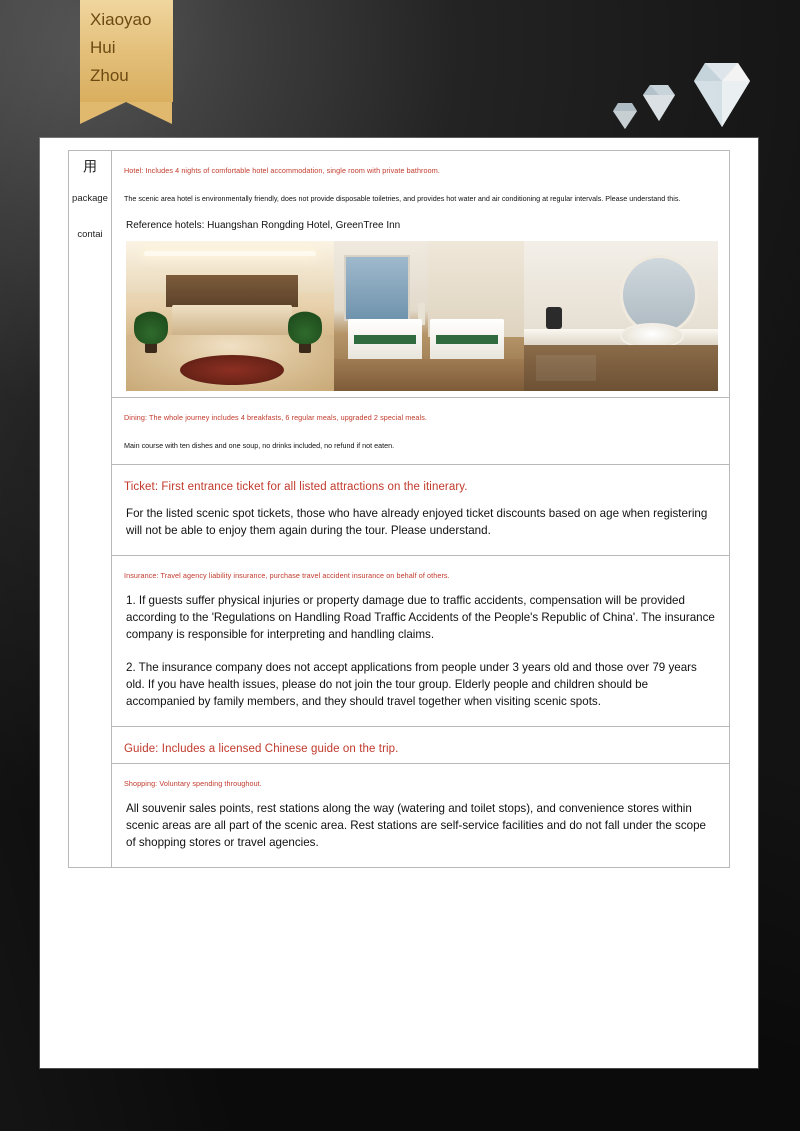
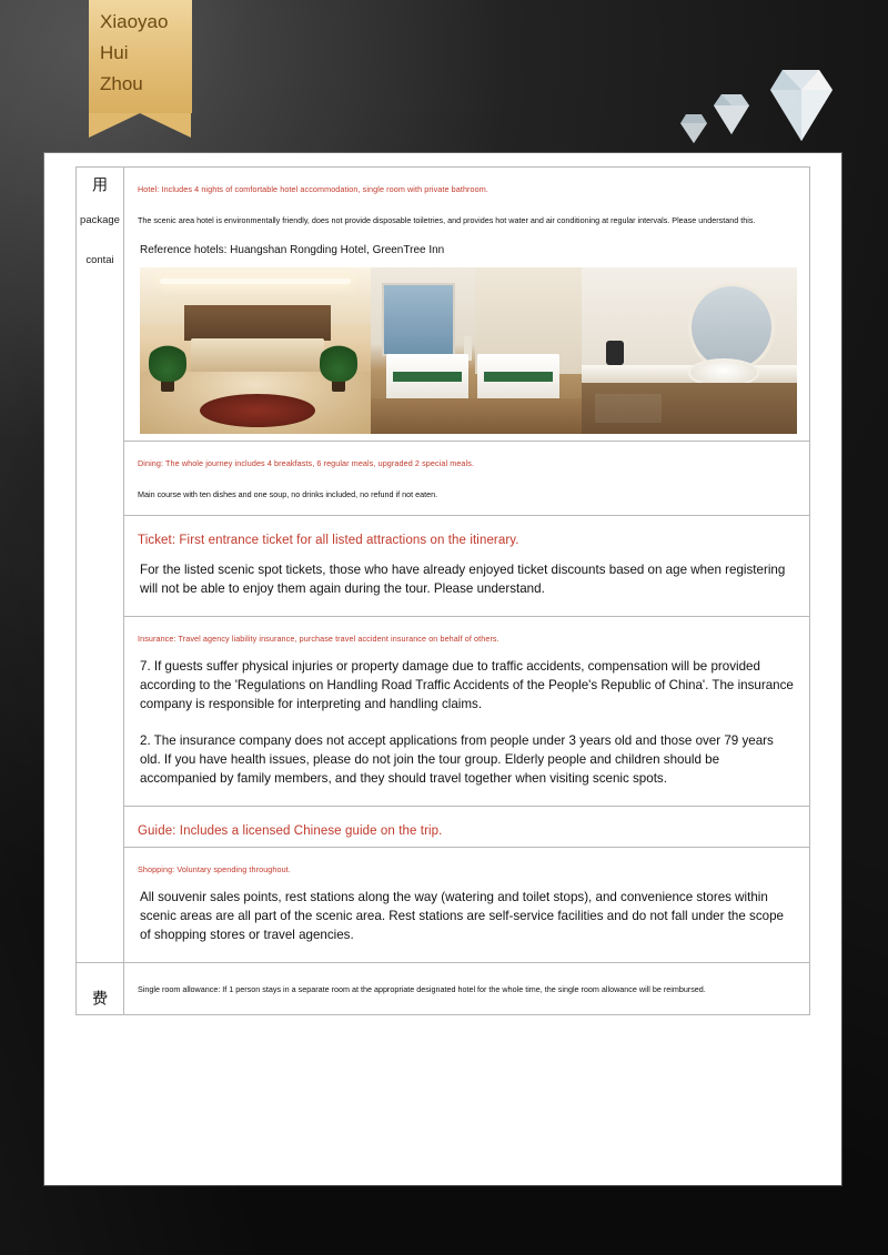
  Xiaoyao
  Hui
  Zhou
- 用 package contai	Hotel: Includes 4 nights of comfortable hotel accommodation, single room with private bathroom. The scenic area hotel is environmentally friendly, does not provide disposable toiletries, and provides hot water and air conditioning at regular intervals. Please understand this. Reference hotels: Huangshan Rongding Hotel, GreenTree Inn Dining: The whole journey includes 4 breakfasts, 6 regular meals, upgraded 2 special meals. Main course with ten dishes and one soup, no drinks included, no refund if not eaten. Ticket: First entrance ticket for all listed attractions on the itinerary. For the listed scenic spot tickets, those who have already enjoyed ticket discounts based on age when registering will not be able to enjoy them again during the tour. Please understand. Insurance: Travel agency liability insurance, purchase travel accident insurance on behalf of others. 1. If guests suffer physical injuries or property damage due to traffic accidents, compensation will be provided according to the 'Regulations on Handling Road Traffic Accidents of the People's Republic of China'. The insurance company is responsible for interpreting and handling claims. 2. The insurance company does not accept applications from people under 3 years old and those over 79 years old. If you have health issues, please do not join the tour group. Elderly people and children should be accompanied by family members, and they should travel together when visiting scenic spots. Guide: Includes a licensed Chinese guide on the trip. Shopping: Voluntary spending throughout. All souvenir sales points, rest stations along the way (watering and toilet stops), and convenience stores within scenic areas are all part of the scenic area. Rest stations are self-service facilities and do not fall under the scope of shopping stores or travel agencies.
+ 用 package contai	Hotel: Includes 4 nights of comfortable hotel accommodation, single room with private bathroom. The scenic area hotel is environmentally friendly, does not provide disposable toiletries, and provides hot water and air conditioning at regular intervals. Please understand this. Reference hotels: Huangshan Rongding Hotel, GreenTree Inn Dining: The whole journey includes 4 breakfasts, 6 regular meals, upgraded 2 special meals. Main course with ten dishes and one soup, no drinks included, no refund if not eaten. Ticket: First entrance ticket for all listed attractions on the itinerary. For the listed scenic spot tickets, those who have already enjoyed ticket discounts based on age when registering will not be able to enjoy them again during the tour. Please understand. Insurance: Travel agency liability insurance, purchase travel accident insurance on behalf of others. 7. If guests suffer physical injuries or property damage due to traffic accidents, compensation will be provided according to the 'Regulations on Handling Road Traffic Accidents of the People's Republic of China'. The insurance company is responsible for interpreting and handling claims. 2. The insurance company does not accept applications from people under 3 years old and those over 79 years old. If you have health issues, please do not join the tour group. Elderly people and children should be accompanied by family members, and they should travel together when visiting scenic spots. Guide: Includes a licensed Chinese guide on the trip. Shopping: Voluntary spending throughout. All souvenir sales points, rest stations along the way (watering and toilet stops), and convenience stores within scenic areas are all part of the scenic area. Rest stations are self-service facilities and do not fall under the scope of shopping stores or travel agencies.
+ 费	Single room allowance: If 1 person stays in a separate room at the appropriate designated hotel for the whole time, the single room allowance will be reimbursed.
